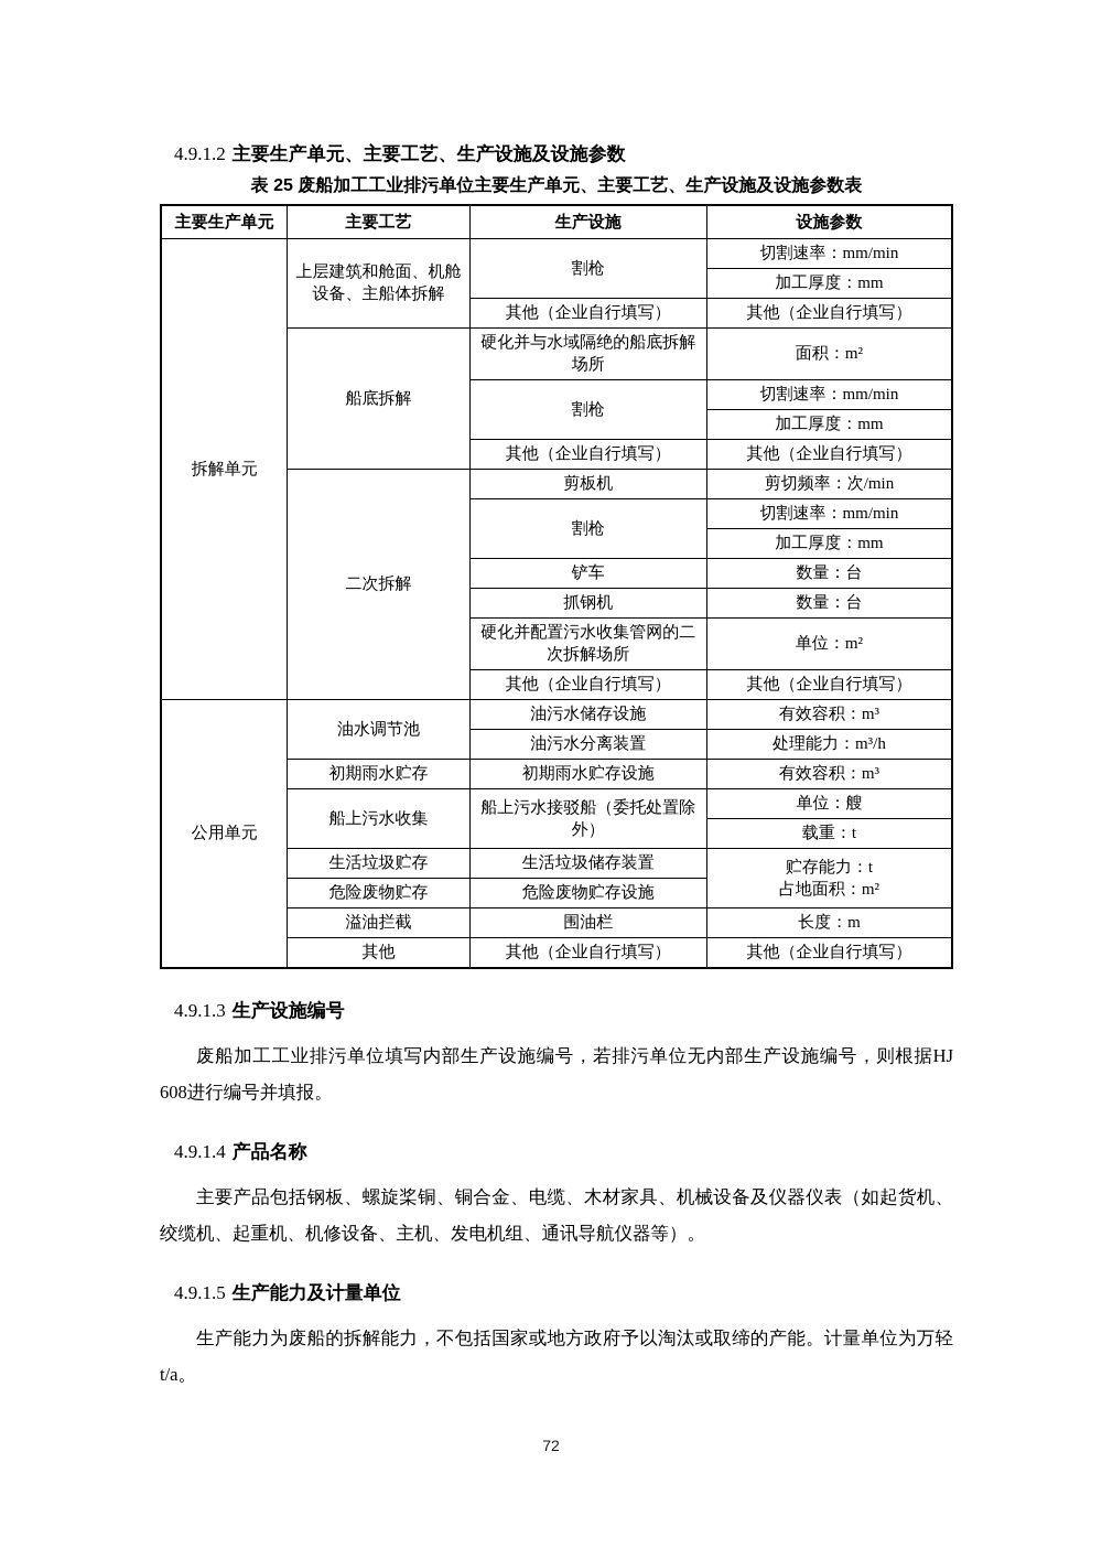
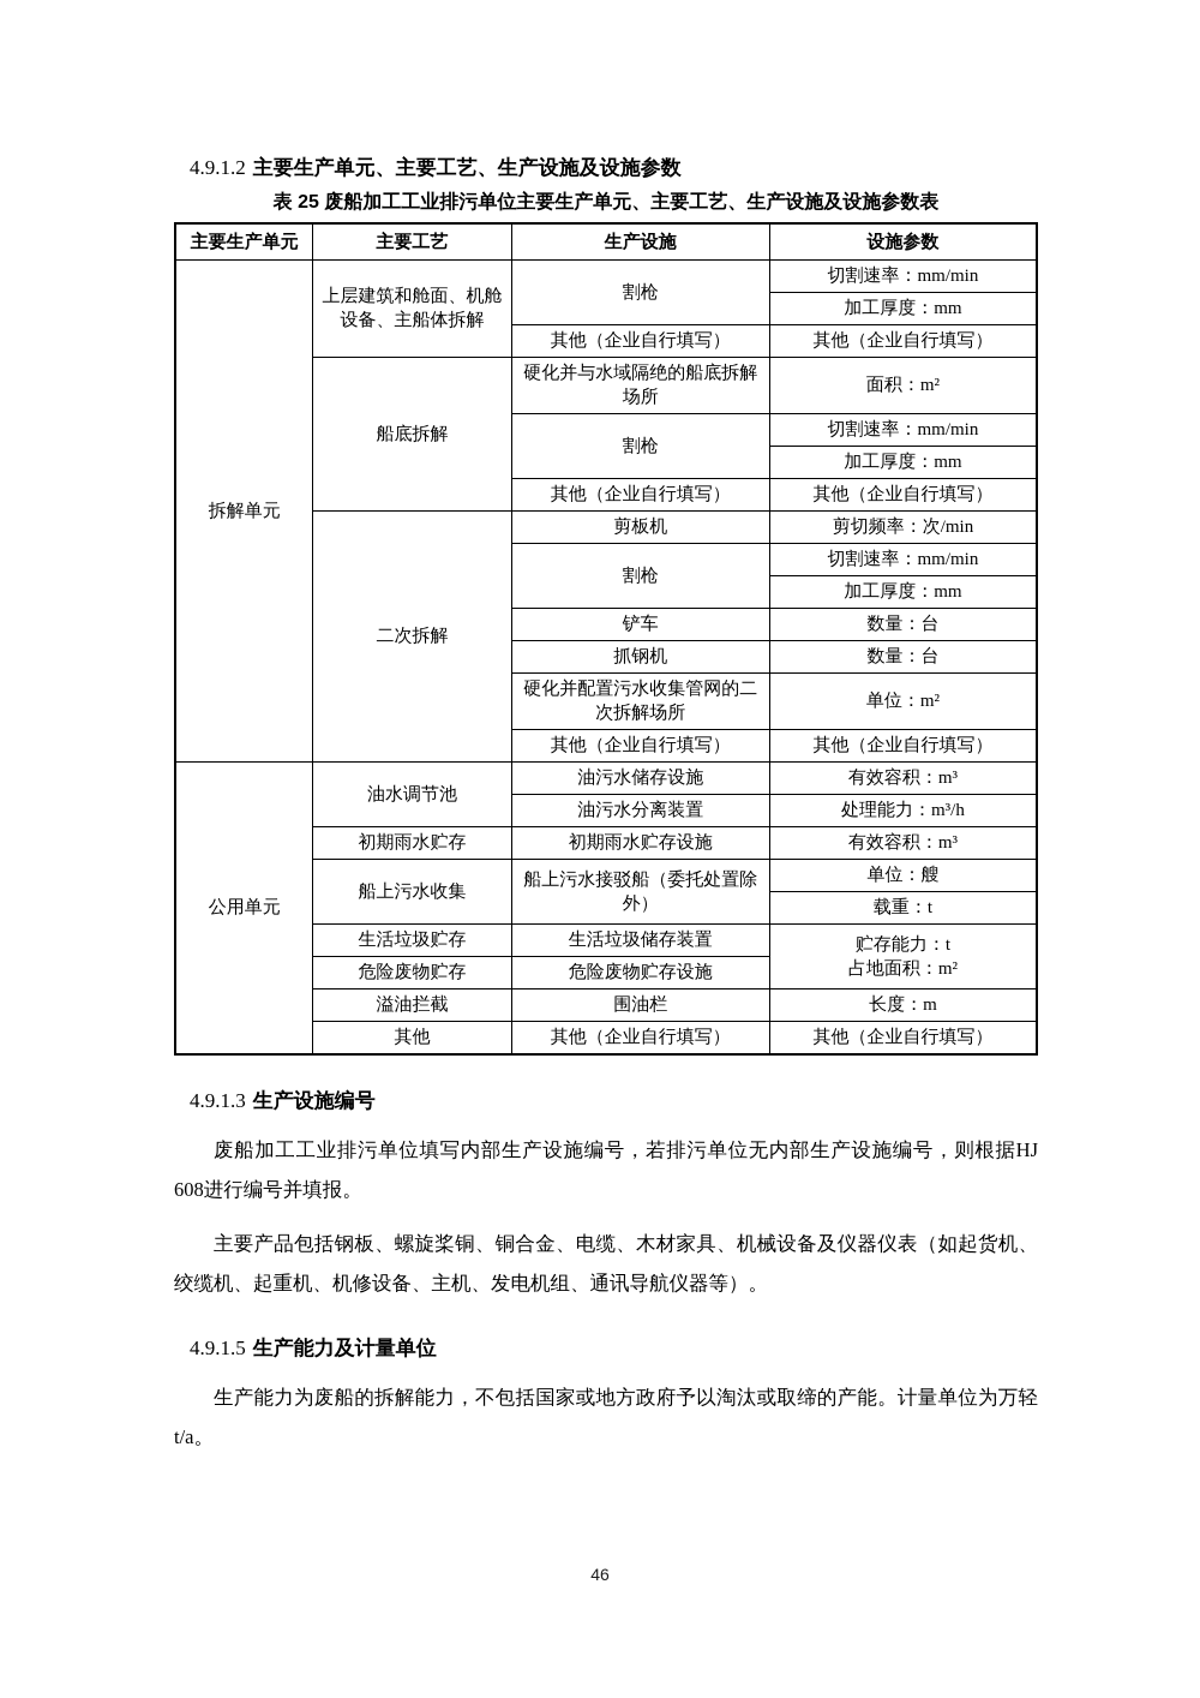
  4.9.1.2 主要生产单元、主要工艺、生产设施及设施参数
  表 25 废船加工工业排污单位主要生产单元、主要工艺、生产设施及设施参数表
  主要生产单元	主要工艺	生产设施	设施参数
  拆解单元	上层建筑和舱面、机舱设备、主船体拆解	割枪	切割速率：mm/min
  加工厚度：mm
  其他（企业自行填写）	其他（企业自行填写）
  船底拆解	硬化并与水域隔绝的船底拆解场所	面积：m²
  割枪	切割速率：mm/min
  加工厚度：mm
  其他（企业自行填写）	其他（企业自行填写）
  二次拆解	剪板机	剪切频率：次/min
  割枪	切割速率：mm/min
  加工厚度：mm
  铲车	数量：台
  抓钢机	数量：台
  硬化并配置污水收集管网的二次拆解场所	单位：m²
  其他（企业自行填写）	其他（企业自行填写）
  公用单元	油水调节池	油污水储存设施	有效容积：m³
  油污水分离装置	处理能力：m³/h
  初期雨水贮存	初期雨水贮存设施	有效容积：m³
  船上污水收集	船上污水接驳船（委托处置除外）	单位：艘
  载重：t
  生活垃圾贮存	生活垃圾储存装置	贮存能力：t 占地面积：m²
  危险废物贮存	危险废物贮存设施
  溢油拦截	围油栏	长度：m
  其他	其他（企业自行填写）	其他（企业自行填写）
  4.9.1.3 生产设施编号
  废船加工工业排污单位填写内部生产设施编号，若排污单位无内部生产设施编号，则根据HJ 608进行编号并填报。
- 4.9.1.4 产品名称
  主要产品包括钢板、螺旋桨铜、铜合金、电缆、木材家具、机械设备及仪器仪表（如起货机、绞缆机、起重机、机修设备、主机、发电机组、通讯导航仪器等）。
  4.9.1.5 生产能力及计量单位
  生产能力为废船的拆解能力，不包括国家或地方政府予以淘汰或取缔的产能。计量单位为万轻t/a。
- 72
+ 46
